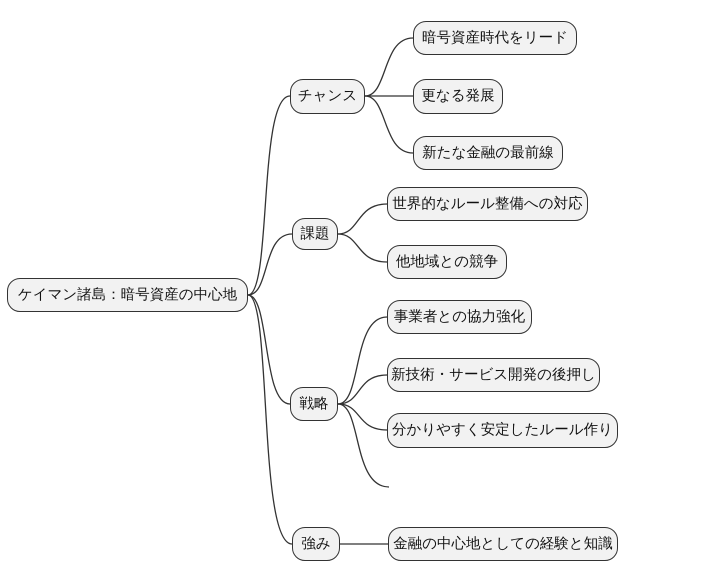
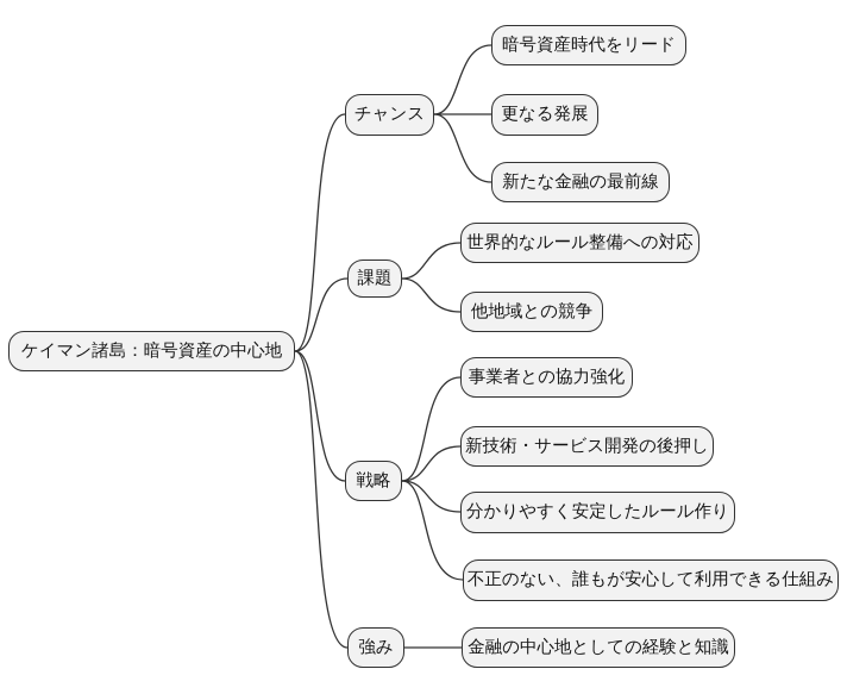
  ケイマン諸島：暗号資産の中心地
  チャンス
  課題
  戦略
  強み
  暗号資産時代をリード
  更なる発展
  新たな金融の最前線
  世界的なルール整備への対応
  他地域との競争
  事業者との協力強化
  新技術・サービス開発の後押し
  分かりやすく安定したルール作り
+ 不正のない、誰もが安心して利用できる仕組み
  金融の中心地としての経験と知識
